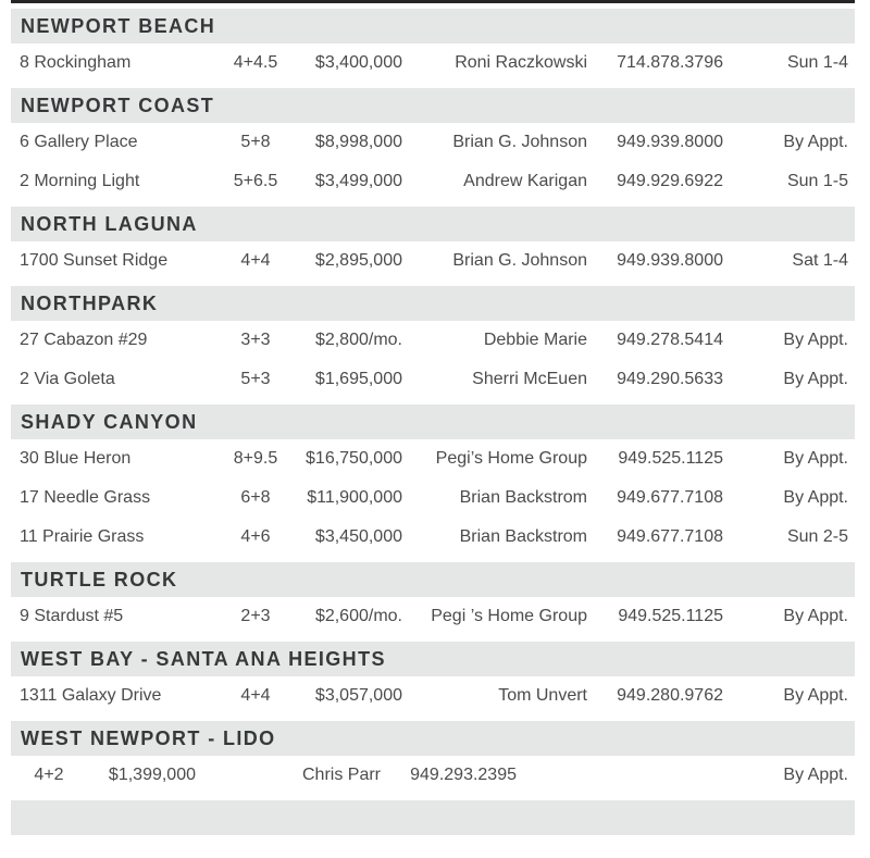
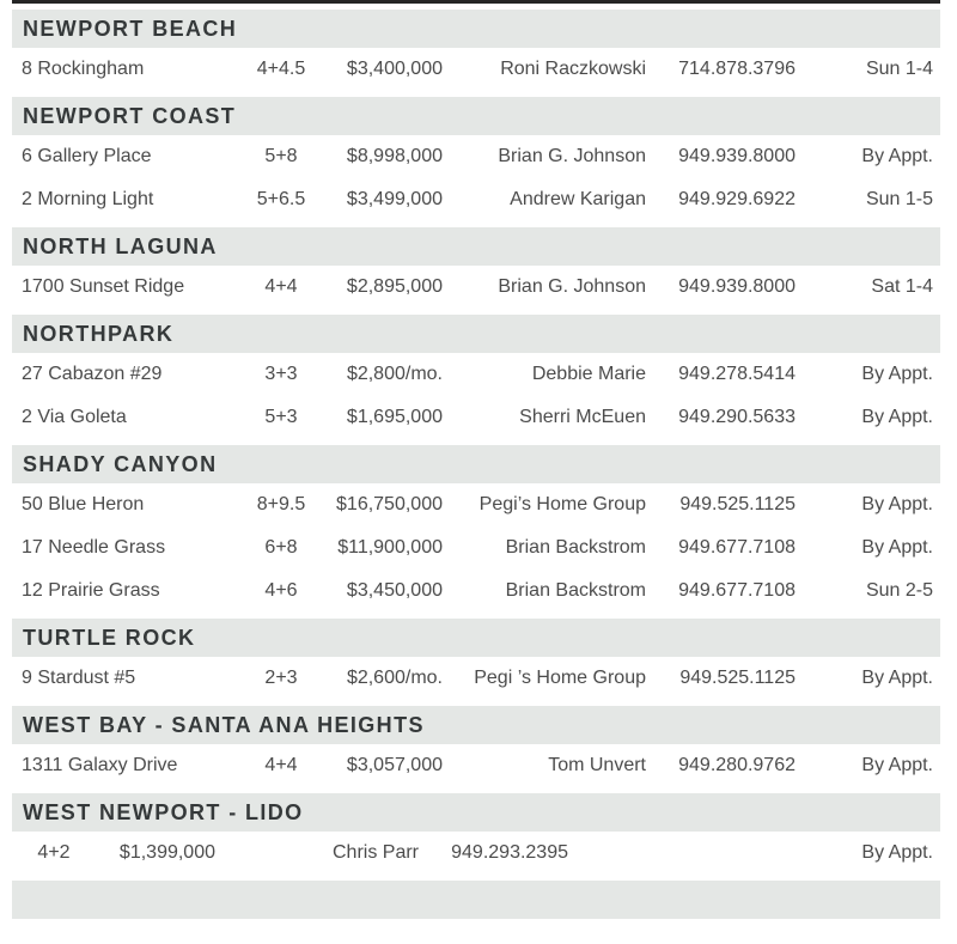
  NEWPORT BEACH
  8 Rockingham
  4+4.5
  $3,400,000
  Roni Raczkowski
  714.878.3796
  Sun 1-4
  NEWPORT COAST
  6 Gallery Place
  5+8
  $8,998,000
  Brian G. Johnson
  949.939.8000
  By Appt.
  2 Morning Light
  5+6.5
  $3,499,000
  Andrew Karigan
  949.929.6922
  Sun 1-5
  NORTH LAGUNA
  1700 Sunset Ridge
  4+4
  $2,895,000
  Brian G. Johnson
  949.939.8000
  Sat 1-4
  NORTHPARK
  27 Cabazon #29
  3+3
  $2,800/mo.
  Debbie Marie
  949.278.5414
  By Appt.
  2 Via Goleta
  5+3
  $1,695,000
  Sherri McEuen
  949.290.5633
  By Appt.
  SHADY CANYON
- 30 Blue Heron
+ 50 Blue Heron
  8+9.5
  $16,750,000
  Pegi’s Home Group
  949.525.1125
  By Appt.
  17 Needle Grass
  6+8
  $11,900,000
  Brian Backstrom
  949.677.7108
  By Appt.
- 11 Prairie Grass
+ 12 Prairie Grass
  4+6
  $3,450,000
  Brian Backstrom
  949.677.7108
  Sun 2-5
  TURTLE ROCK
  9 Stardust #5
  2+3
  $2,600/mo.
  Pegi ’s Home Group
  949.525.1125
  By Appt.
  WEST BAY - SANTA ANA HEIGHTS
  1311 Galaxy Drive
  4+4
  $3,057,000
  Tom Unvert
  949.280.9762
  By Appt.
  WEST NEWPORT - LIDO
  4+2
  $1,399,000
  Chris Parr
  949.293.2395
  By Appt.
